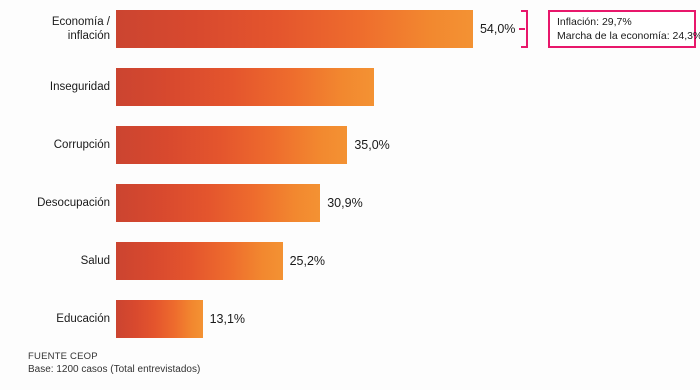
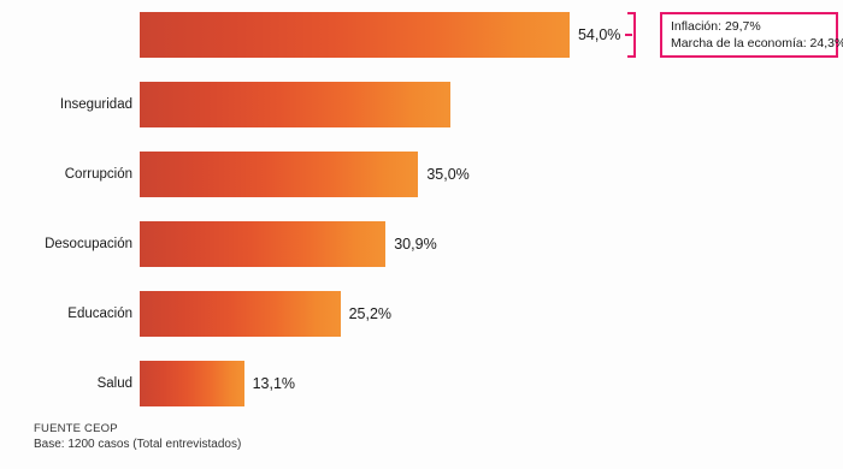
- Economía /
- inflación
  54,0%
  Inseguridad
  Corrupción
  35,0%
  Desocupación
  30,9%
- Salud
+ Educación
  25,2%
- Educación
+ Salud
  13,1%
  Inflación: 29,7%
  Marcha de la economía: 24,3%
  FUENTE CEOP
  Base: 1200 casos (Total entrevistados)
